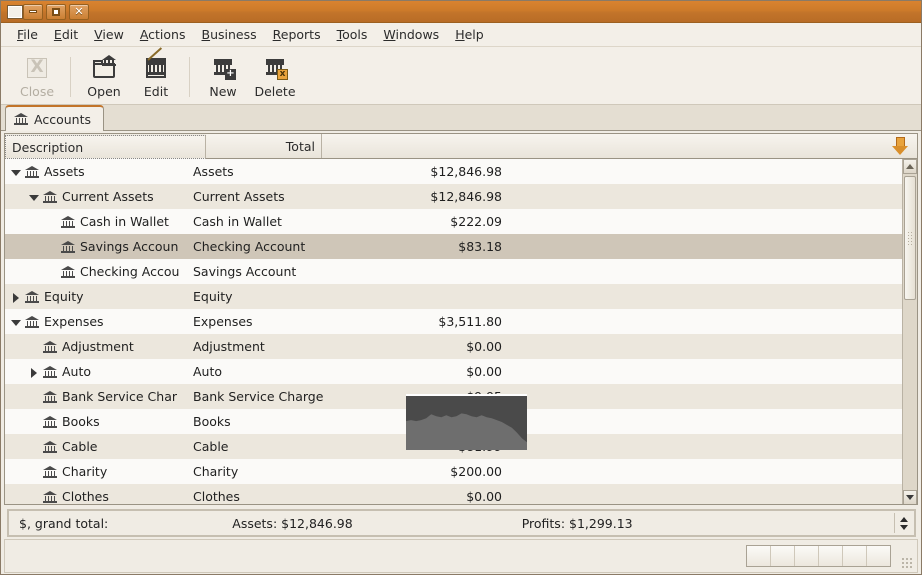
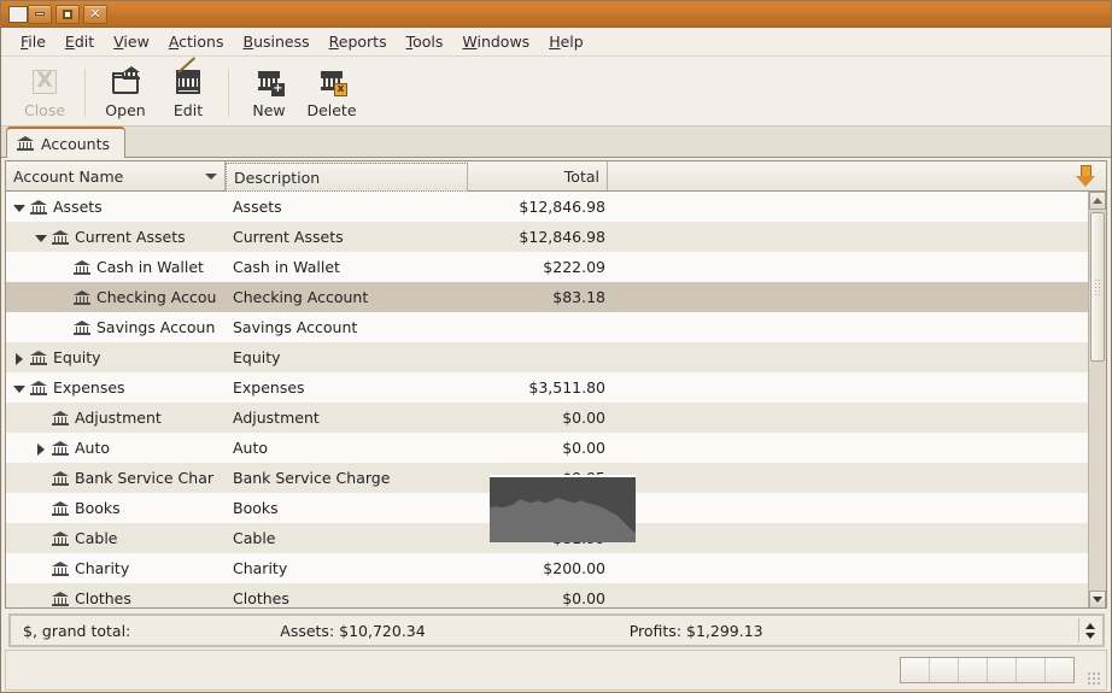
  ✕
  File
  Edit
  View
  Actions
  Business
  Reports
  Tools
  Windows
  Help
  X
  Close
  Open
  Edit
  +
  New
  x
  Delete
  Accounts
+ Account Name
  Description
  Total
  Assets
  Assets
  $12,846.98
  Current Assets
  Current Assets
  $12,846.98
  Cash in Wallet
  Cash in Wallet
  $222.09
- Savings Accoun
+ Checking Accou
  Checking Account
  $83.18
- Checking Accou
+ Savings Accoun
  Savings Account
  Equity
  Equity
  Expenses
  Expenses
  $3,511.80
  Adjustment
  Adjustment
  $0.00
  Auto
  Auto
  $0.00
  Bank Service Char
  Bank Service Charge
  Books
  Books
  Cable
  Cable
  Charity
  Charity
  $200.00
  Clothes
  Clothes
  $0.00
  $, grand total:
- Assets: $12,846.98
+ Assets: $10,720.34
  Profits: $1,299.13
